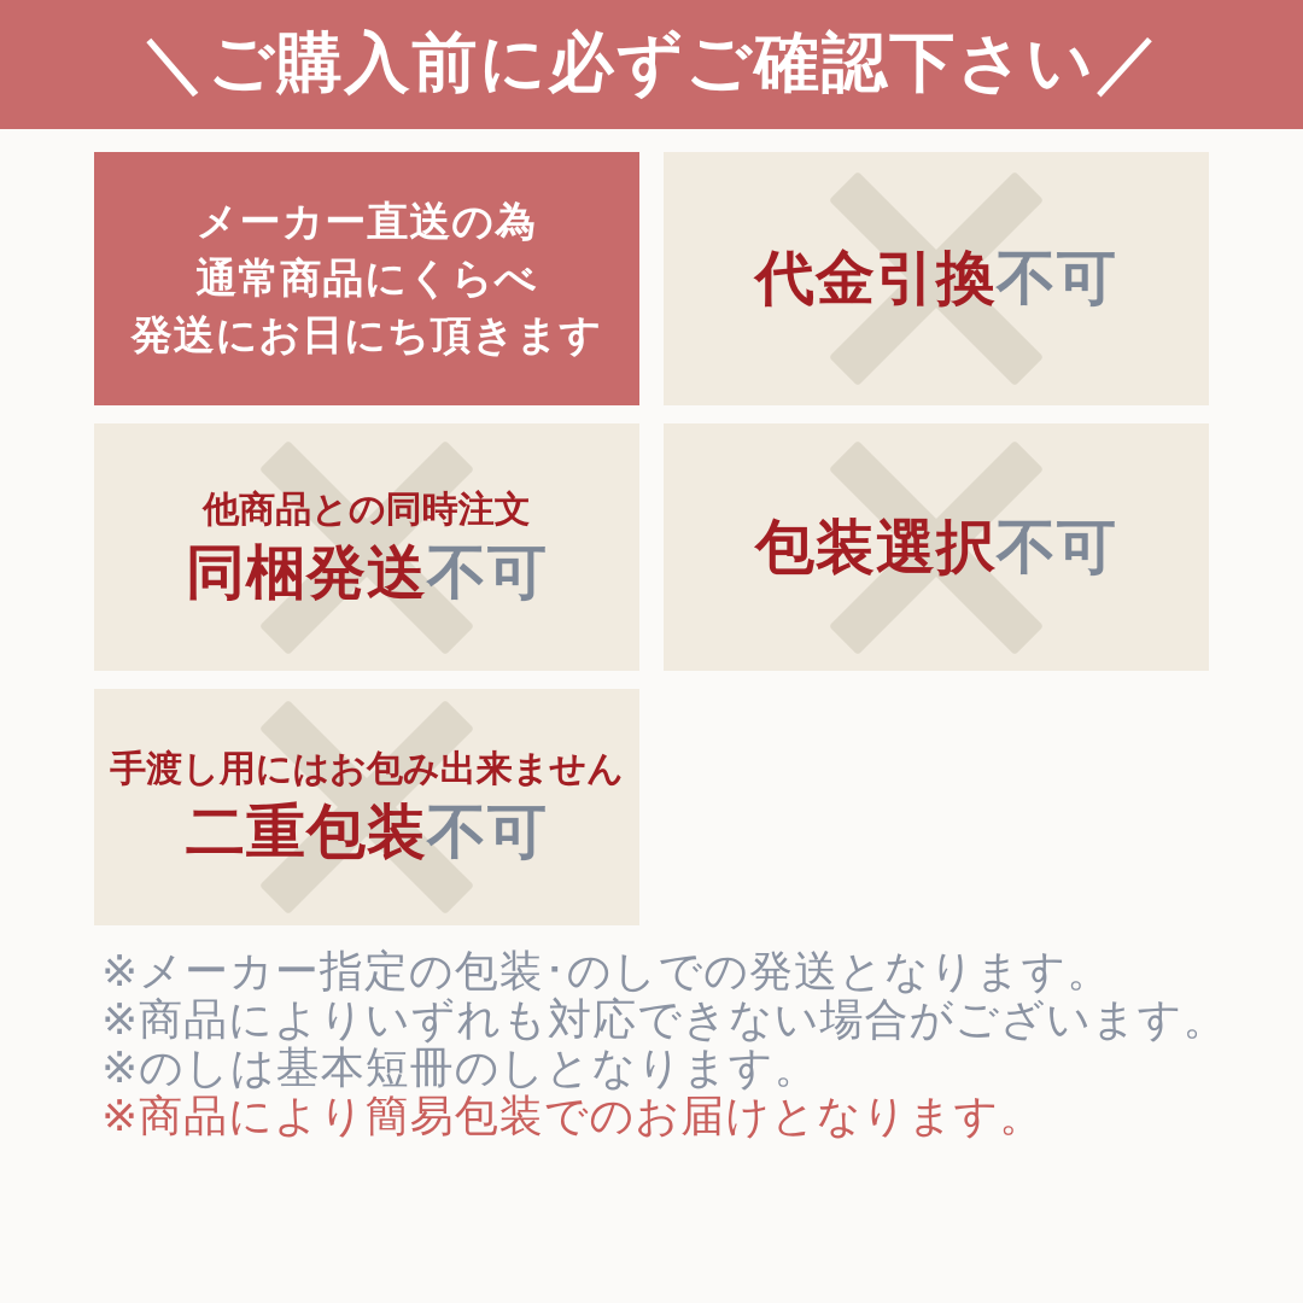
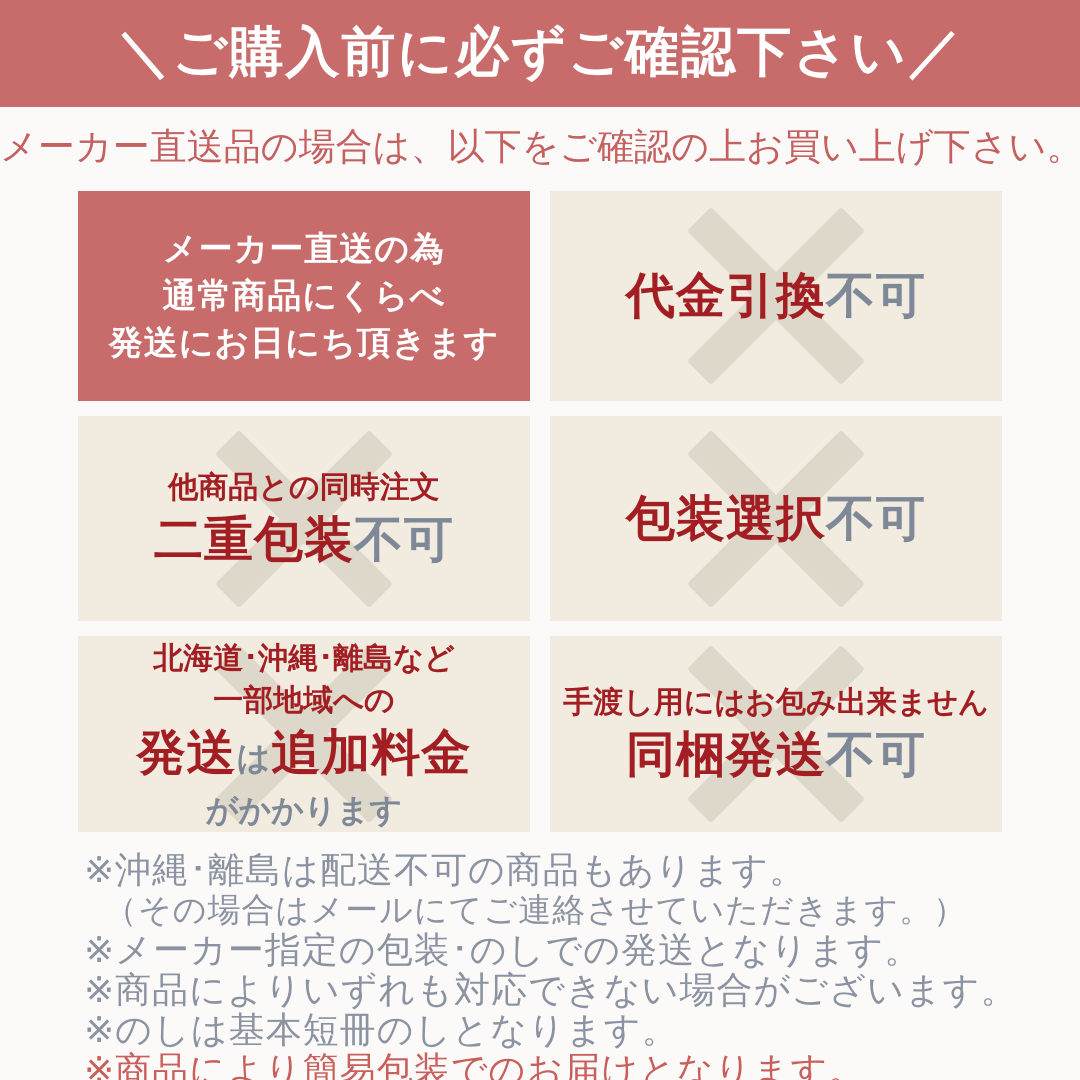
  ＼ご購入前に必ずご確認下さい／
+ メーカー直送品の場合は、以下をご確認の上お買い上げ下さい。
  メーカー直送の為
  通常商品にくらべ
  発送にお日にち頂きます
  代金引換不可
  他商品との同時注文
- 同梱発送不可
+ 二重包装不可
  包装選択不可
+ 北海道･沖縄･離島など
+ 一部地域への
+ 発送は追加料金
+ がかかります
  手渡し用にはお包み出来ません
- 二重包装不可
+ 同梱発送不可
+ ※沖縄･離島は配送不可の商品もあります。
+ （その場合はメールにてご連絡させていただきます。）
  ※メーカー指定の包装･のしでの発送となります。
  ※商品によりいずれも対応できない場合がございます。
  ※のしは基本短冊のしとなります。
  ※商品により簡易包装でのお届けとなります。
